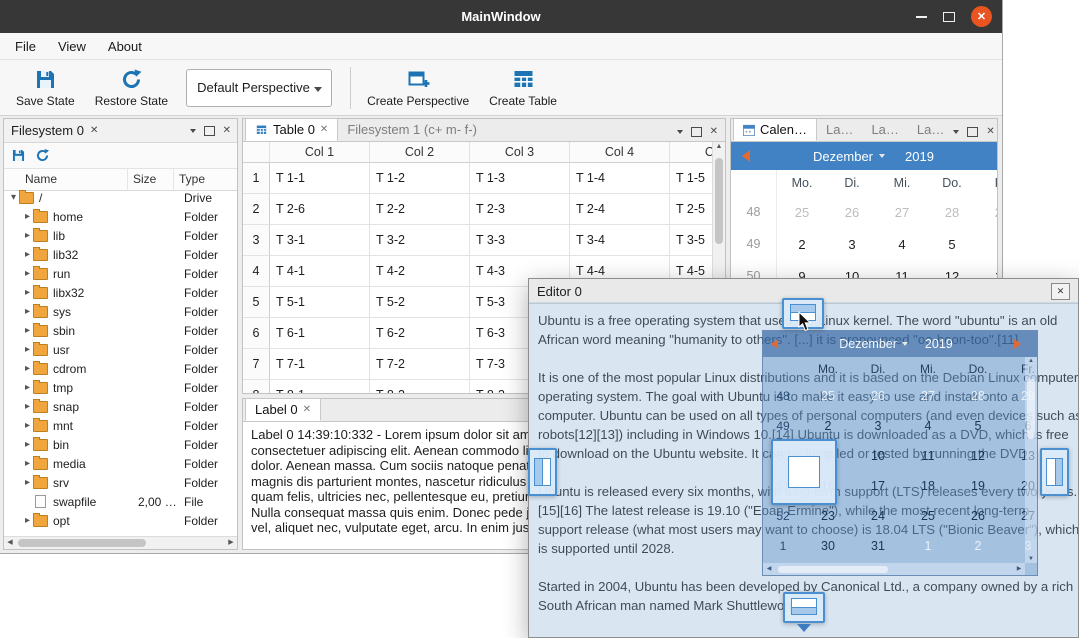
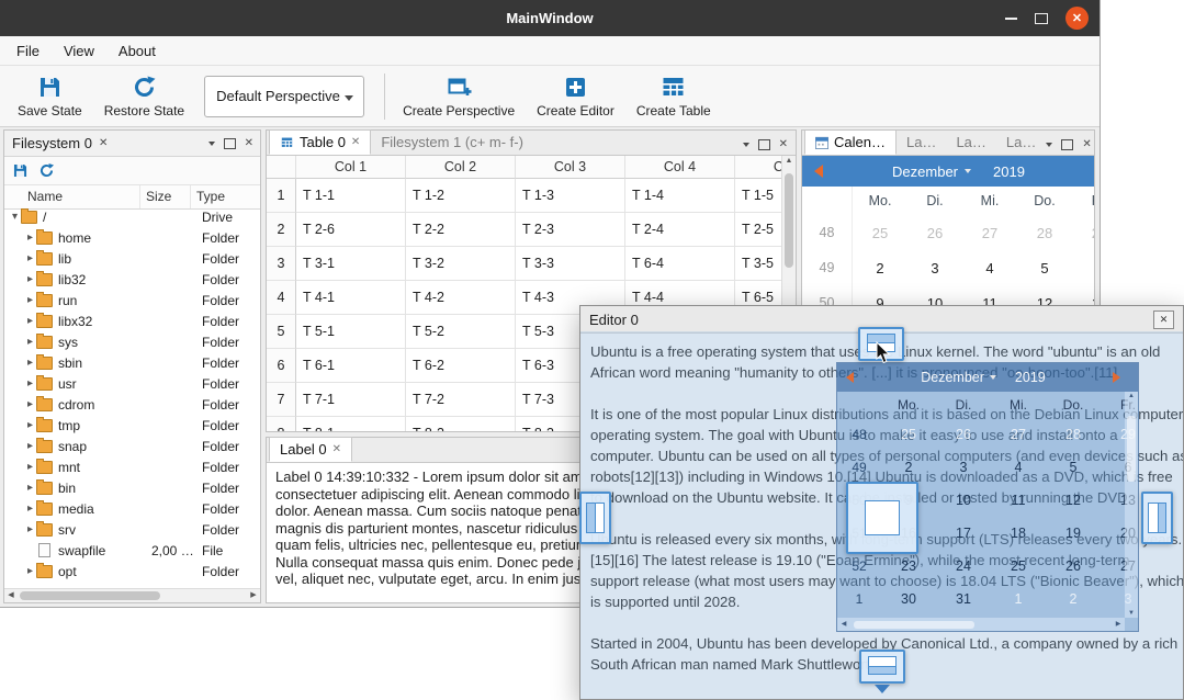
  MainWindow
  ✕
  File
  View
  About
  Save State
  Restore State
  Default Perspective
  Create Perspective
+ Create Editor
  Create Table
  Filesystem 0
  ✕
  ✕
  Name
  Size
  Type
  ▾
  /
  Drive
  ▸
  home
  Folder
  ▸
  lib
  Folder
  ▸
  lib32
  Folder
  ▸
  run
  Folder
  ▸
  libx32
  Folder
  ▸
  sys
  Folder
  ▸
  sbin
  Folder
  ▸
  usr
  Folder
  ▸
  cdrom
  Folder
  ▸
  tmp
  Folder
  ▸
  snap
  Folder
  ▸
  mnt
  Folder
  ▸
  bin
  Folder
  ▸
  media
  Folder
  ▸
  srv
  Folder
  swapfile
  2,00 …
  File
  ▸
  opt
  Folder
  Table 0
  ✕
  Filesystem 1 (c+ m- f-)
  ✕
  Col 1
  Col 2
  Col 3
  Col 4
  1
  T 1-1
  T 1-2
  T 1-3
  T 1-4
  T 1-5
  2
  T 2-6
  T 2-2
  T 2-3
  T 2-4
  T 2-5
  3
  T 3-1
  T 3-2
  T 3-3
- T 3-4
+ T 6-4
  T 3-5
  4
  T 4-1
  T 4-2
  T 4-3
  T 4-4
- T 4-5
+ T 6-5
  5
  T 5-1
  T 5-2
  T 5-3
  6
  T 6-1
  T 6-2
  T 6-3
  7
  T 7-1
  T 7-2
  T 7-3
  Label 0
  ✕
  Label 0 14:39:10:332 - Lorem ipsum dolor sit am
  consectetuer adipiscing elit. Aenean commodo l
  dolor. Aenean massa. Cum sociis natoque pena
  magnis dis parturient montes, nascetur ridiculus
  quam felis, ultricies nec, pellentesque eu, pretiu
  Nulla consequat massa quis enim. Donec pede
  vel, aliquet nec, vulputate eget, arcu. In enim jus
  Calen…
  La…
  La…
  La…
  ✕
  Dezember
  2019
  Mo.
  Di.
  Mi.
  Do.
  48
  25
  26
  27
  28
  49
  2
  3
  4
  5
  50
  9
  10
  11
  12
  Editor 0
  ✕
  Ubuntu is a free operating system that usinux kernel. The word "ubuntu" is an old
  African word meaning "humanity to others". [...] it is pronounced "oo-boon-too".[11]
  It is one of the most popular Linux distributions and it is based on the Debian Linux comput
  operating system. The goal with Ubuntu is to make it easy to use and install onto a
  computer. Ubuntu can be used on all types of personal computers (and even devices such
  robots[12][13]) including in Windows 10.[14] Ubuntu is downloaded as a DVD, which is free
  ownload on the Ubuntu website. It cled or tested by running the DVD.
  untu is released every six months, wi support (LTS) releases every two
  [15][16] The latest release is 19.10 ("Eoan Ermine"), while the most recent long-term
  support release (what most users may want to choose) is 18.04 LTS ("Bionic Beaver"), whic
  is supported until 2028.
  Started in 2004, Ubuntu has been developed by Canonical Ltd., a company owned by a ric
  South African man named Mark Shuttlewo
  Dezember
  2019
  Mo.
  Di.
  Mi.
  Do.
  Fr.
  48
  25
  26
  27
  28
  29
  49
  2
  3
  4
  5
  6
  10
  11
  12
  13
  17
  18
  19
  20
  52
  23
  24
  25
  26
  27
  1
  30
  31
  1
  2
  3
